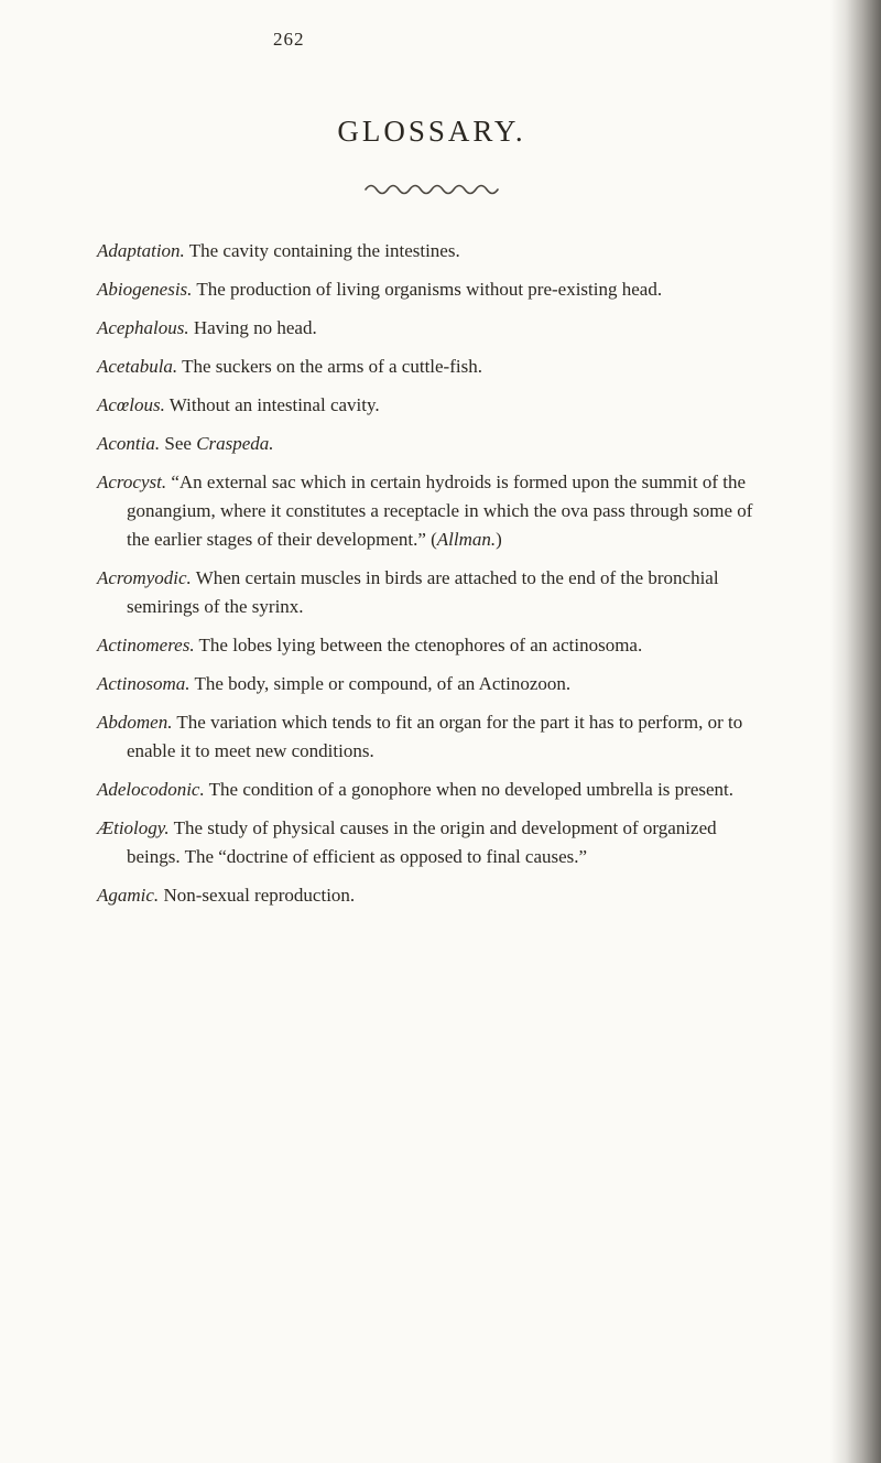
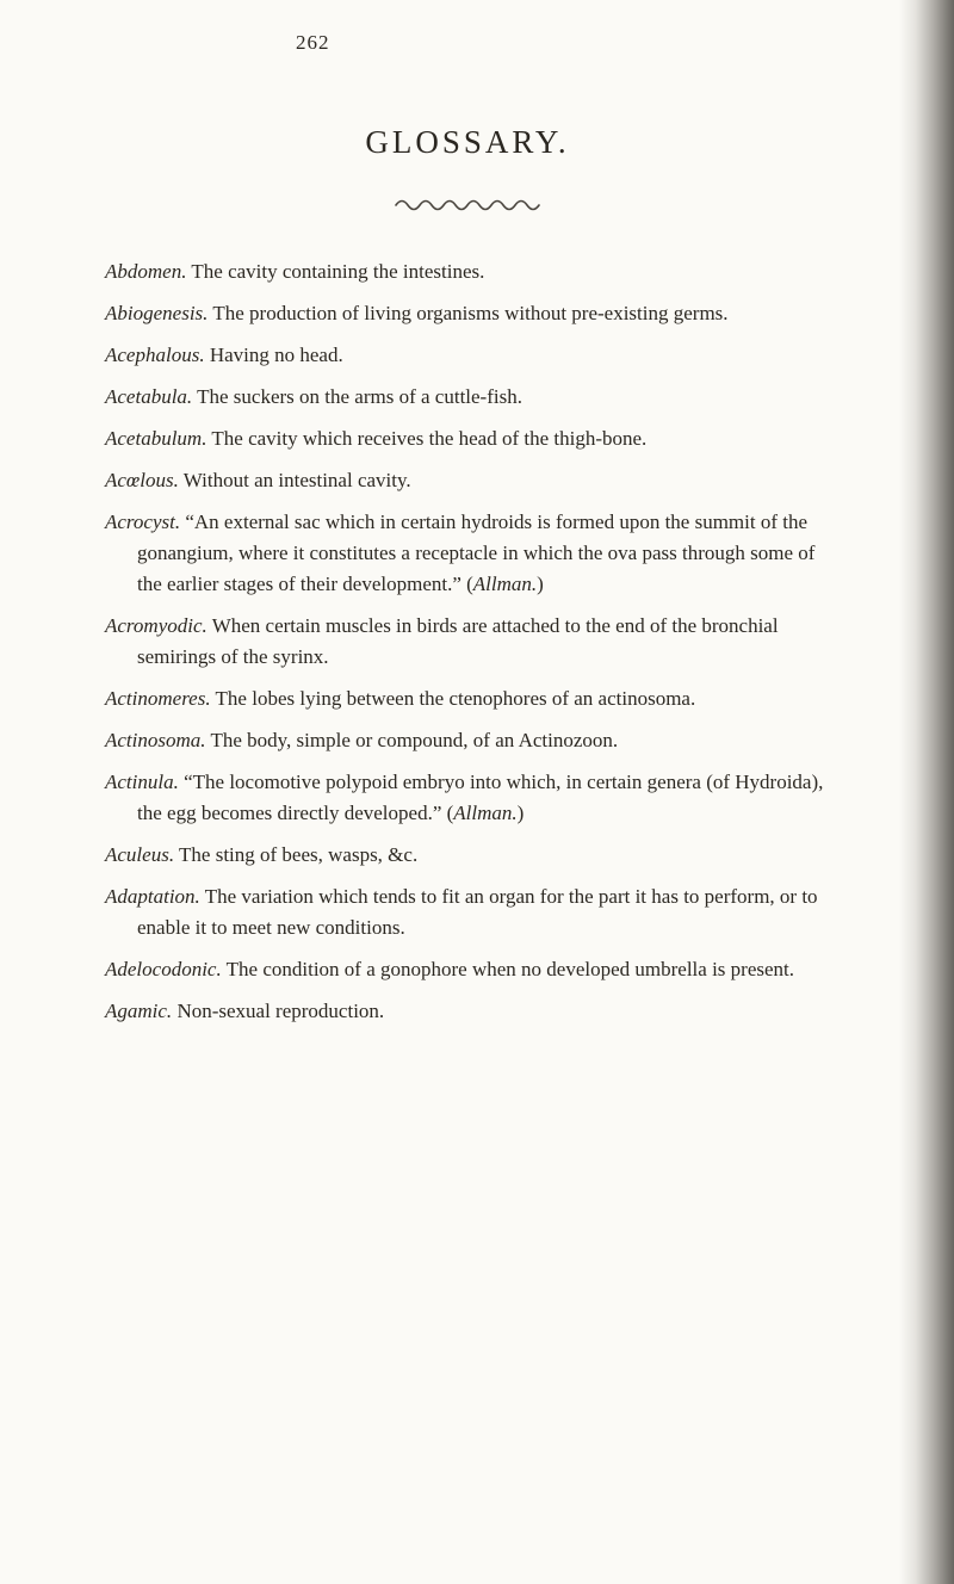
  262
  GLOSSARY.
- Adaptation. The cavity containing the intestines.
+ Abdomen. The cavity containing the intestines.
- Abiogenesis. The production of living organisms without pre-existing head.
+ Abiogenesis. The production of living organisms without pre-existing germs.
  Acephalous. Having no head.
  Acetabula. The suckers on the arms of a cuttle-fish.
+ Acetabulum. The cavity which receives the head of the thigh-bone.
  Acœlous. Without an intestinal cavity.
- Acontia. See Craspeda.
  Acrocyst. “An external sac which in certain hydroids is formed upon the summit of the gonangium, where it constitutes a receptacle in which the ova pass through some of the earlier stages of their development.” (Allman.)
  Acromyodic. When certain muscles in birds are attached to the end of the bronchial semirings of the syrinx.
  Actinomeres. The lobes lying between the ctenophores of an actinosoma.
  Actinosoma. The body, simple or compound, of an Actinozoon.
+ Actinula. “The locomotive polypoid embryo into which, in certain genera (of Hydroida), the egg becomes directly developed.” (Allman.)
+ Aculeus. The sting of bees, wasps, &c.
- Abdomen. The variation which tends to fit an organ for the part it has to perform, or to enable it to meet new conditions.
+ Adaptation. The variation which tends to fit an organ for the part it has to perform, or to enable it to meet new conditions.
  Adelocodonic. The condition of a gonophore when no developed umbrella is present.
- Ætiology. The study of physical causes in the origin and development of organized beings. The “doctrine of efficient as opposed to final causes.”
  Agamic. Non-sexual reproduction.
